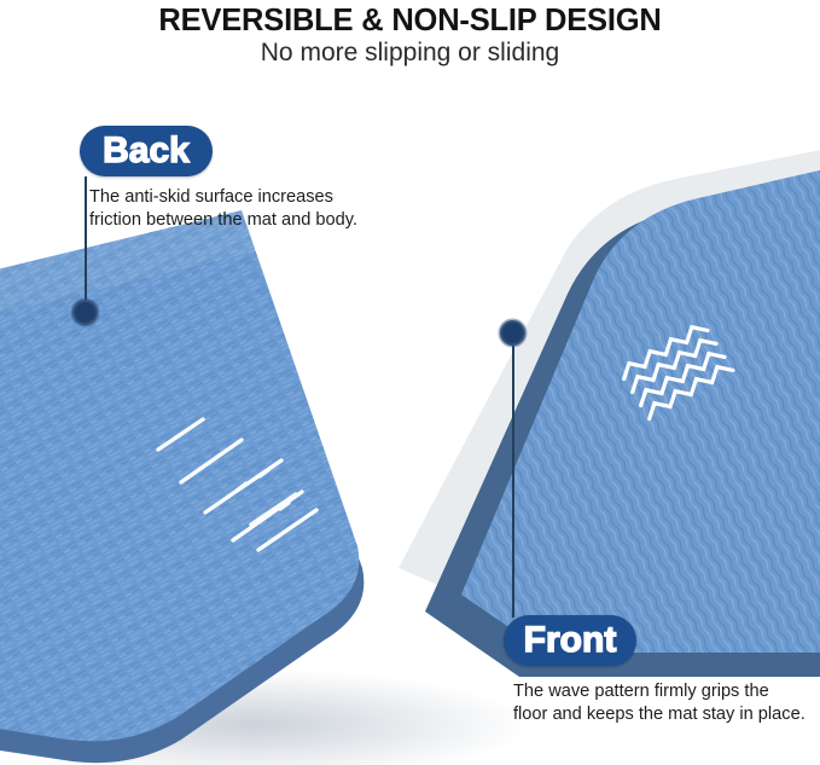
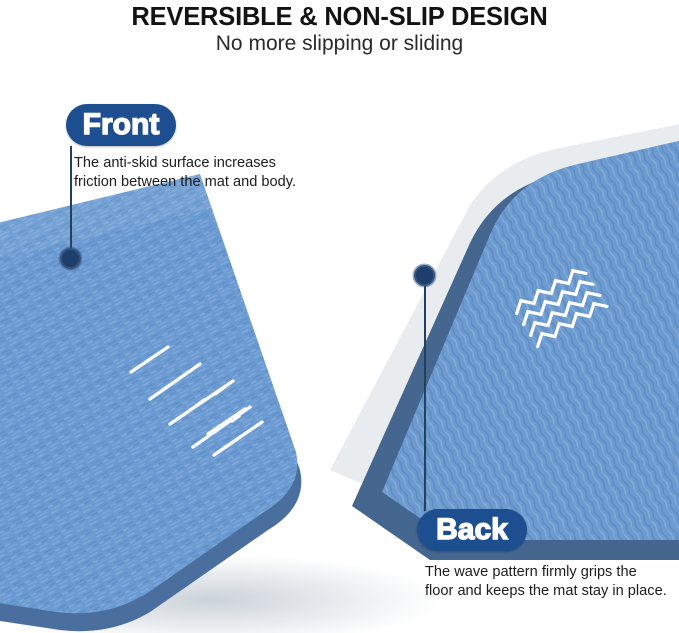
  REVERSIBLE & NON-SLIP DESIGN
  No more slipping or sliding
- Back
+ Front
  The anti-skid surface increases
  friction between the mat and body.
- Front
+ Back
  The wave pattern firmly grips the
  floor and keeps the mat stay in place.
